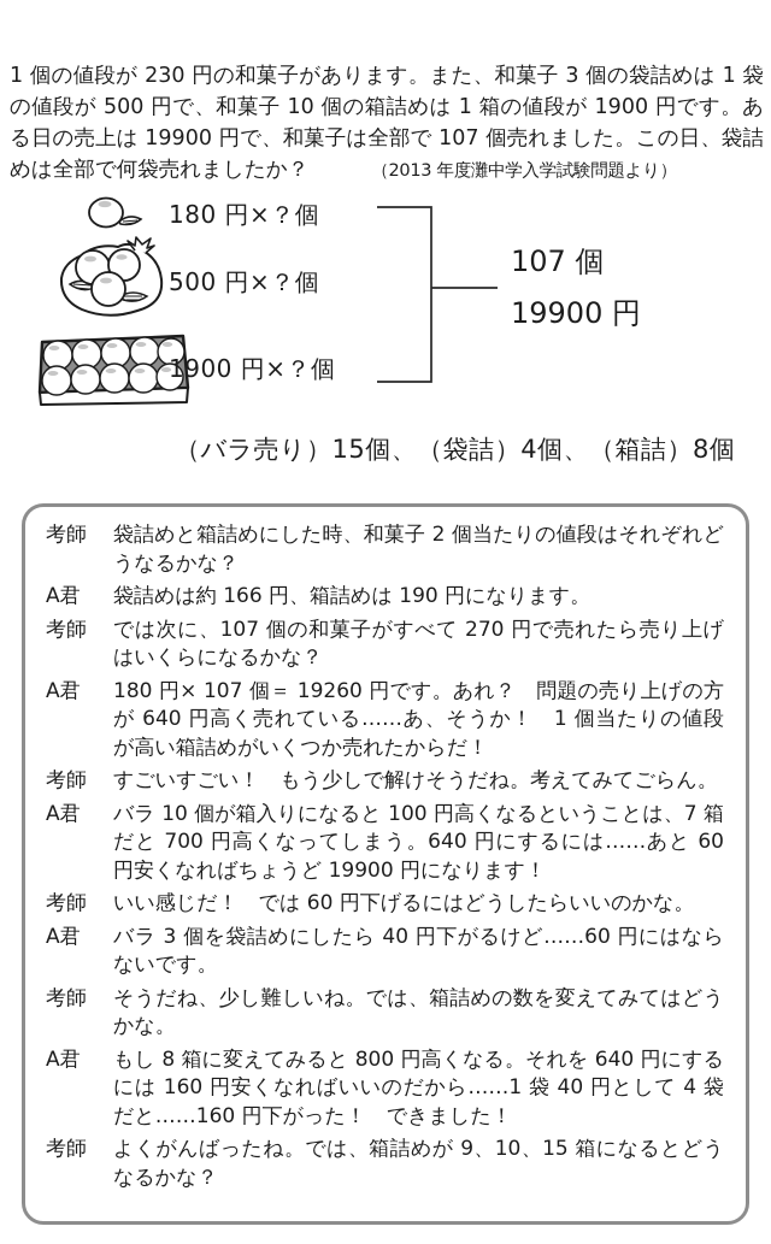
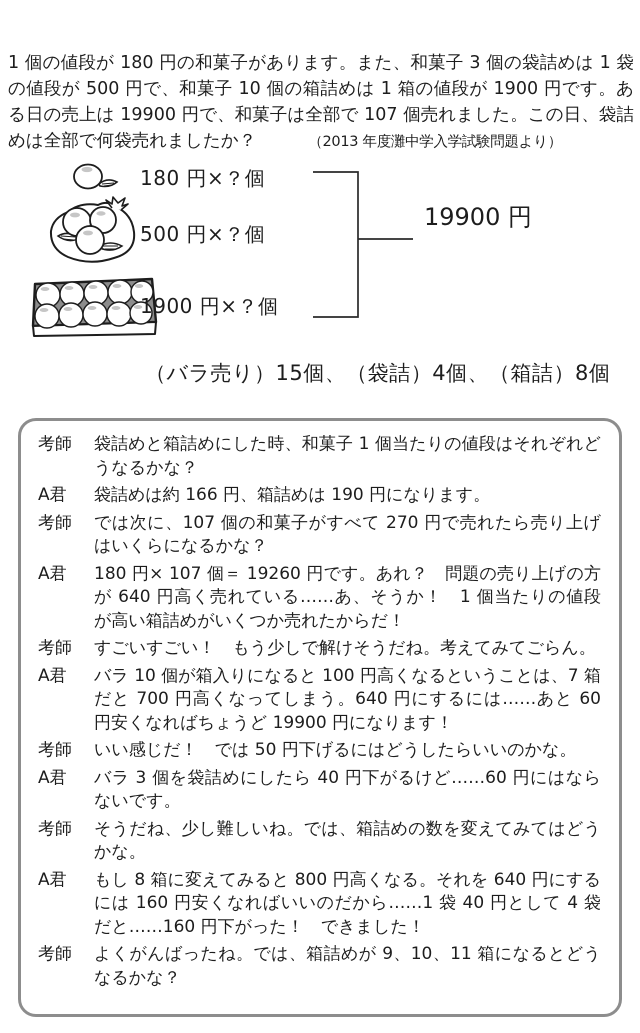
- 1 個の値段が 230 円の和菓子があります。また、和菓子 3 個の袋詰めは 1 袋の値段が 500 円で、和菓子 10 個の箱詰めは 1 箱の値段が 1900 円です。ある日の売上は 19900 円で、和菓子は全部で 107 個売れました。この日、袋詰めは全部で何袋売れましたか？ （2013 年度灘中学入学試験問題より）
+ 1 個の値段が 180 円の和菓子があります。また、和菓子 3 個の袋詰めは 1 袋の値段が 500 円で、和菓子 10 個の箱詰めは 1 箱の値段が 1900 円です。ある日の売上は 19900 円で、和菓子は全部で 107 個売れました。この日、袋詰めは全部で何袋売れましたか？ （2013 年度灘中学入学試験問題より）
  180 円×？個
  500 円×？個
  1900 円×？個
- 107 個
  19900 円
  （バラ売り）15個、（袋詰）4個、（箱詰）8個
  考師
- 袋詰めと箱詰めにした時、和菓子 2 個当たりの値段はそれぞれどうなるかな？
+ 袋詰めと箱詰めにした時、和菓子 1 個当たりの値段はそれぞれどうなるかな？
  A君
  袋詰めは約 166 円、箱詰めは 190 円になります。
  考師
  では次に、107 個の和菓子がすべて 270 円で売れたら売り上げはいくらになるかな？
  A君
  180 円× 107 個＝ 19260 円です。あれ？ 問題の売り上げの方が 640 円高く売れている……あ、そうか！ 1 個当たりの値段が高い箱詰めがいくつか売れたからだ！
  考師
  すごいすごい！ もう少しで解けそうだね。考えてみてごらん。
  A君
  バラ 10 個が箱入りになると 100 円高くなるということは、7 箱だと 700 円高くなってしまう。640 円にするには……あと 60 円安くなればちょうど 19900 円になります！
  考師
- いい感じだ！ では 60 円下げるにはどうしたらいいのかな。
+ いい感じだ！ では 50 円下げるにはどうしたらいいのかな。
  A君
  バラ 3 個を袋詰めにしたら 40 円下がるけど……60 円にはならないです。
  考師
  そうだね、少し難しいね。では、箱詰めの数を変えてみてはどうかな。
  A君
  もし 8 箱に変えてみると 800 円高くなる。それを 640 円にするには 160 円安くなればいいのだから……1 袋 40 円として 4 袋だと……160 円下がった！ できました！
  考師
- よくがんばったね。では、箱詰めが 9、10、15 箱になるとどうなるかな？
+ よくがんばったね。では、箱詰めが 9、10、11 箱になるとどうなるかな？
